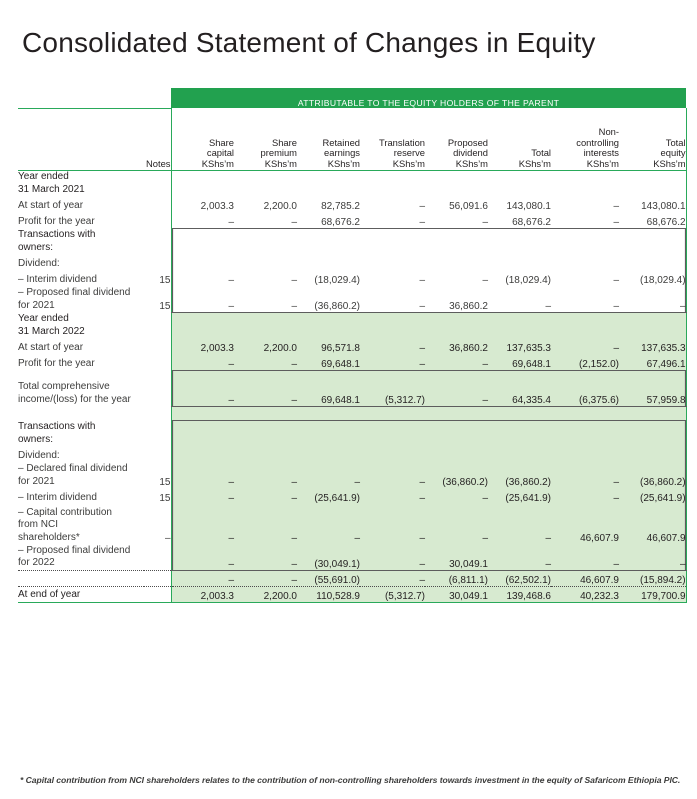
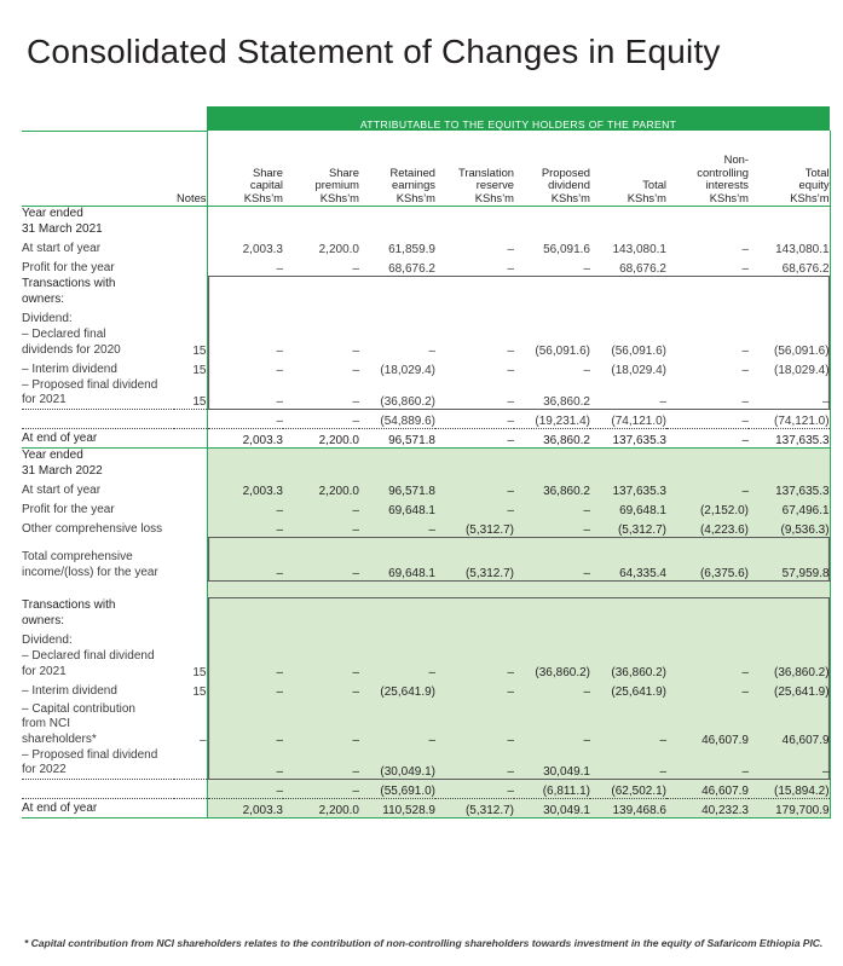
  Consolidated Statement of Changes in Equity
  		ATTRIBUTABLE TO THE EQUITY HOLDERS OF THE PARENT
  	Notes	Share capital KShs’m	Share premium KShs’m	Retained earnings KShs’m	Translation reserve KShs’m	Proposed dividend KShs’m	Total KShs’m	Non- controlling interests KShs’m	Total equity KShs’m
  Year ended 31 March 2021
- At start of year		2,003.3	2,200.0	82,785.2	–	56,091.6	143,080.1	–	143,080.1
+ At start of year		2,003.3	2,200.0	61,859.9	–	56,091.6	143,080.1	–	143,080.1
  Profit for the year		–	–	68,676.2	–	–	68,676.2	–	68,676.2
  Transactions with owners:
  Dividend:
+ – Declared final dividends for 2020	15	–	–	–	–	(56,091.6)	(56,091.6)	–	(56,091.6)
  – Interim dividend	15	–	–	(18,029.4)	–	–	(18,029.4)	–	(18,029.4)
  – Proposed final dividend for 2021	15	–	–	(36,860.2)	–	36,860.2	–	–	–
+ 		–	–	(54,889.6)	–	(19,231.4)	(74,121.0)	–	(74,121.0)
+ At end of year		2,003.3	2,200.0	96,571.8	–	36,860.2	137,635.3	–	137,635.3
  Year ended 31 March 2022
  At start of year		2,003.3	2,200.0	96,571.8	–	36,860.2	137,635.3	–	137,635.3
  Profit for the year		–	–	69,648.1	–	–	69,648.1	(2,152.0)	67,496.1
+ Other comprehensive loss		–	–	–	(5,312.7)	–	(5,312.7)	(4,223.6)	(9,536.3)
  Total comprehensive income/(loss) for the year		–	–	69,648.1	(5,312.7)	–	64,335.4	(6,375.6)	57,959.8
  Transactions with owners:
  Dividend:
  – Declared final dividend for 2021	15	–	–	–	–	(36,860.2)	(36,860.2)	–	(36,860.2)
  – Interim dividend	15	–	–	(25,641.9)	–	–	(25,641.9)	–	(25,641.9)
  – Capital contribution from NCI shareholders*	–	–	–	–	–	–	–	46,607.9	46,607.9
  – Proposed final dividend for 2022		–	–	(30,049.1)	–	30,049.1	–	–	–
  		–	–	(55,691.0)	–	(6,811.1)	(62,502.1)	46,607.9	(15,894.2)
  At end of year		2,003.3	2,200.0	110,528.9	(5,312.7)	30,049.1	139,468.6	40,232.3	179,700.9
  * Capital contribution from NCI shareholders relates to the contribution of non-controlling shareholders towards investment in the equity of Safaricom Ethiopia PlC.
